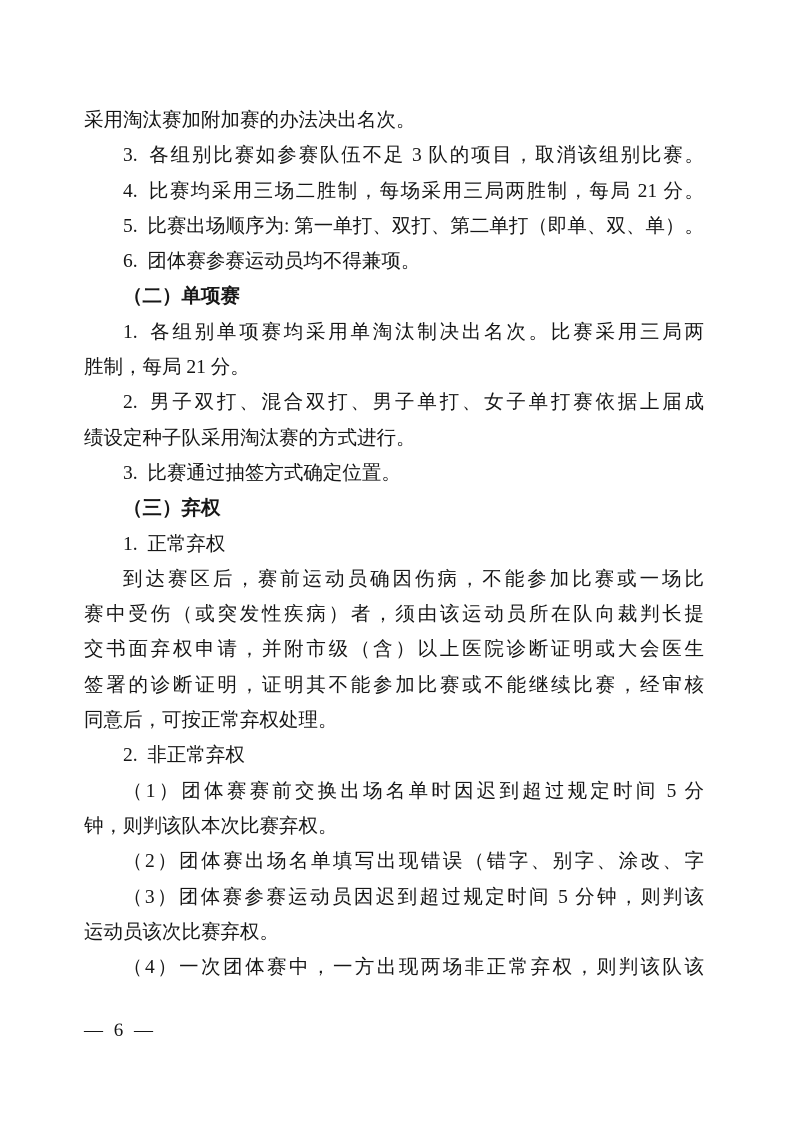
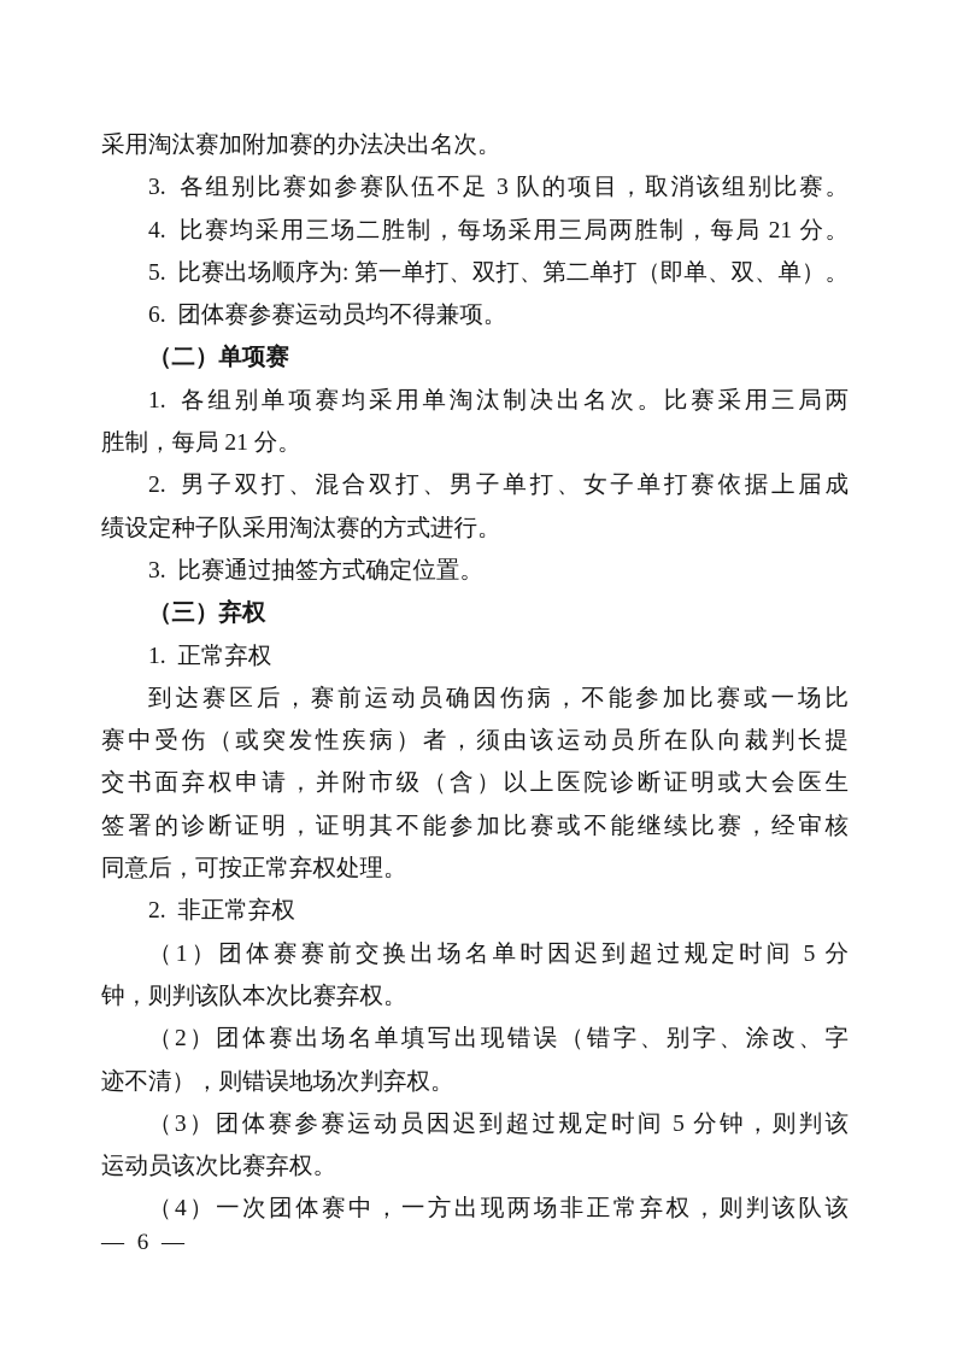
  采用淘汰赛加附加赛的办法决出名次。
  3. 各组别比赛如参赛队伍不足 3 队的项目，取消该组别比赛。
  4. 比赛均采用三场二胜制，每场采用三局两胜制，每局 21 分。
  5. 比赛出场顺序为: 第一单打、双打、第二单打（即单、双、单）。
  6. 团体赛参赛运动员均不得兼项。
  （二）单项赛
  1. 各组别单项赛均采用单淘汰制决出名次。比赛采用三局两
  胜制，每局 21 分。
  2. 男子双打、混合双打、男子单打、女子单打赛依据上届成
  绩设定种子队采用淘汰赛的方式进行。
  3. 比赛通过抽签方式确定位置。
  （三）弃权
  1. 正常弃权
  到达赛区后，赛前运动员确因伤病，不能参加比赛或一场比
  赛中受伤（或突发性疾病）者，须由该运动员所在队向裁判长提
  交书面弃权申请，并附市级（含）以上医院诊断证明或大会医生
  签署的诊断证明，证明其不能参加比赛或不能继续比赛，经审核
  同意后，可按正常弃权处理。
  2. 非正常弃权
  （1）团体赛赛前交换出场名单时因迟到超过规定时间 5 分
  钟，则判该队本次比赛弃权。
  （2）团体赛出场名单填写出现错误（错字、别字、涂改、字
+ 迹不清），则错误地场次判弃权。
  （3）团体赛参赛运动员因迟到超过规定时间 5 分钟，则判该
  运动员该次比赛弃权。
  （4）一次团体赛中，一方出现两场非正常弃权，则判该队该
  — 6 —
